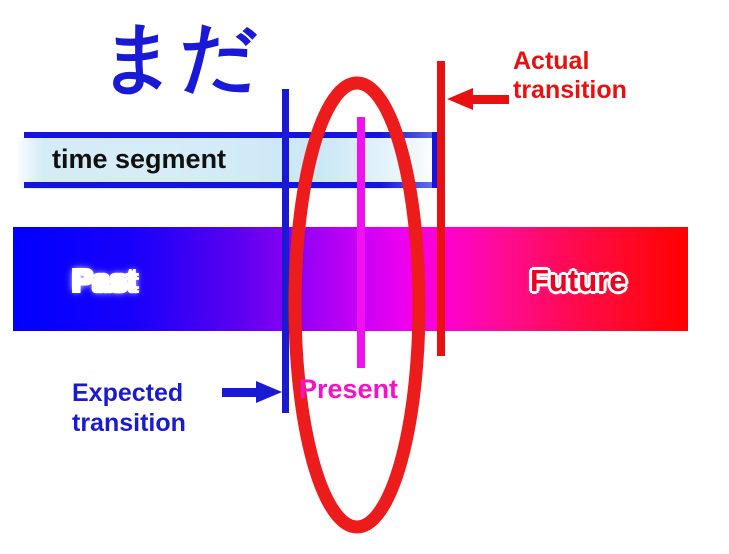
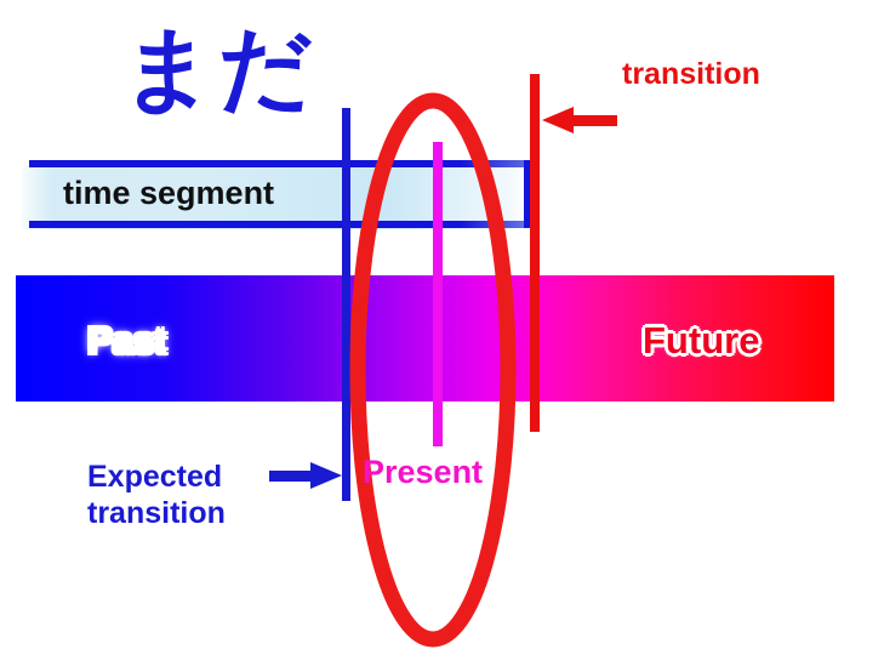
  まだ
  time segment
  Past
  Future
- Actual
  transition
  Expected
  transition
  Present
